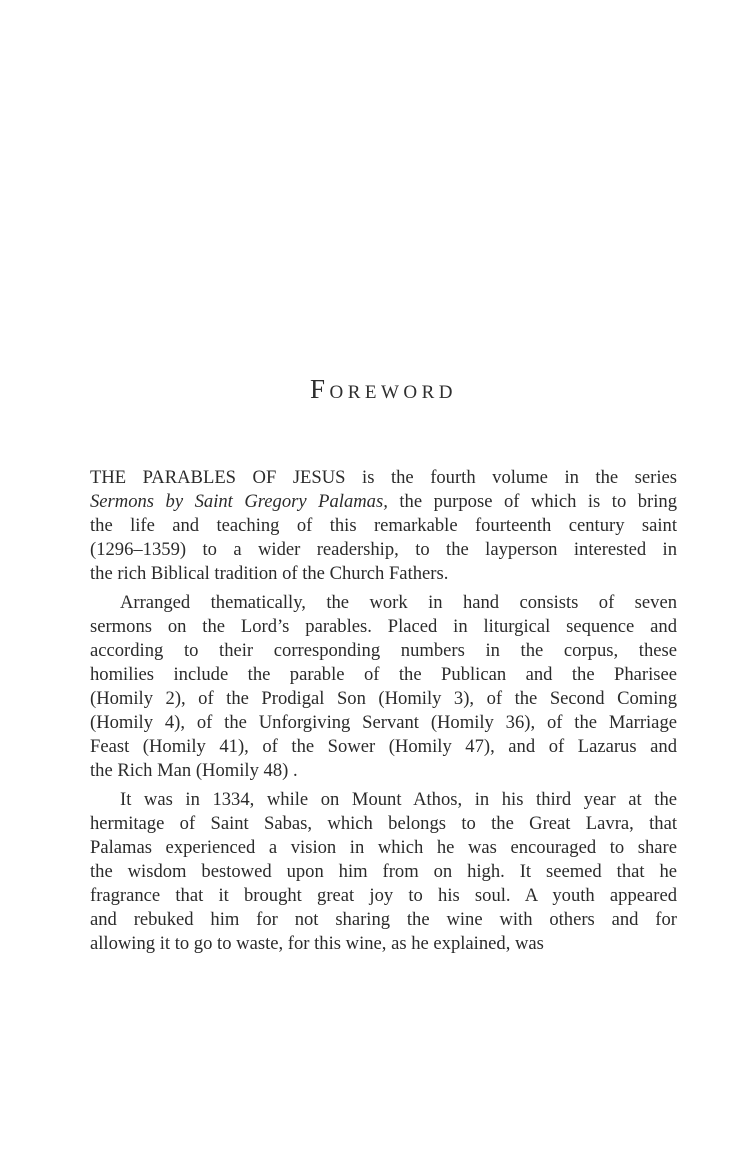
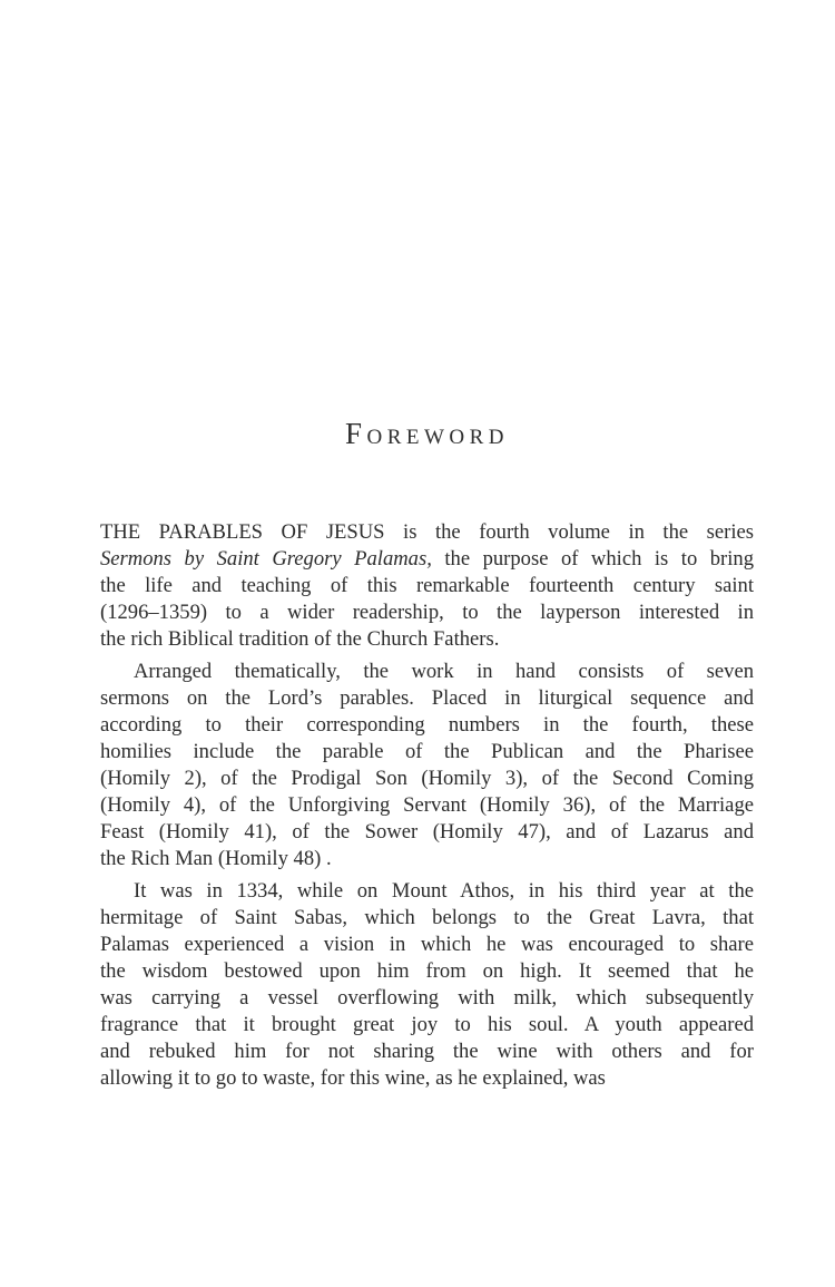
  Foreword
  THE PARABLES OF JESUS is the fourth volume in the series
  Sermons by Saint Gregory Palamas, the purpose of which is to bring
  the life and teaching of this remarkable fourteenth century saint
  (1296–1359) to a wider readership, to the layperson interested in
  the rich Biblical tradition of the Church Fathers.
  Arranged thematically, the work in hand consists of seven
  sermons on the Lord’s parables. Placed in liturgical sequence and
- according to their corresponding numbers in the corpus, these
+ according to their corresponding numbers in the fourth, these
  homilies include the parable of the Publican and the Pharisee
  (Homily 2), of the Prodigal Son (Homily 3), of the Second Coming
  (Homily 4), of the Unforgiving Servant (Homily 36), of the Marriage
  Feast (Homily 41), of the Sower (Homily 47), and of Lazarus and
  the Rich Man (Homily 48) .
  It was in 1334, while on Mount Athos, in his third year at the
  hermitage of Saint Sabas, which belongs to the Great Lavra, that
  Palamas experienced a vision in which he was encouraged to share
  the wisdom bestowed upon him from on high. It seemed that he
+ was carrying a vessel overflowing with milk, which subsequently
  fragrance that it brought great joy to his soul. A youth appeared
  and rebuked him for not sharing the wine with others and for
  allowing it to go to waste, for this wine, as he explained, was
